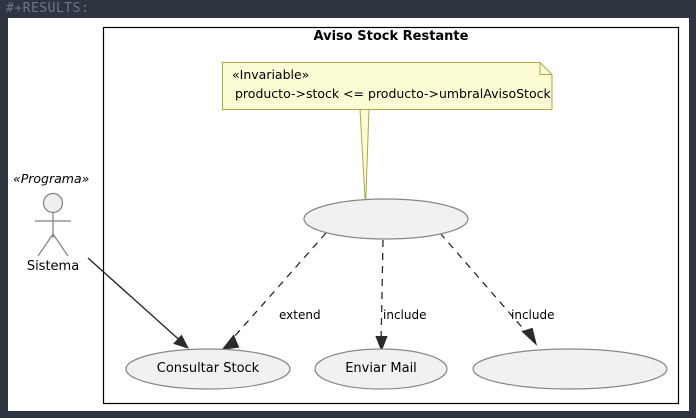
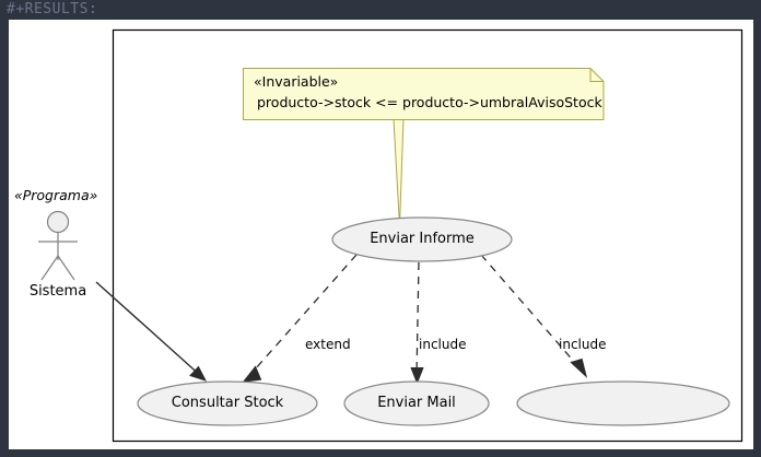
  #+RESULTS:
- Aviso Stock Restante
  «Invariable»
  producto->stock <= producto->umbralAvisoStock
  «Programa»
  Sistema
+ Enviar Informe
  Consultar Stock
  Enviar Mail
  extend
  include
  include
